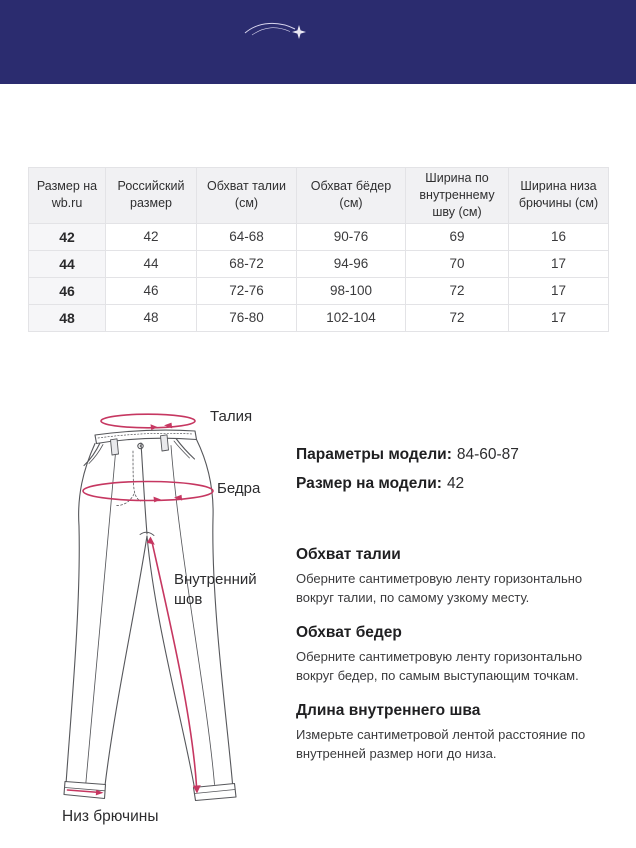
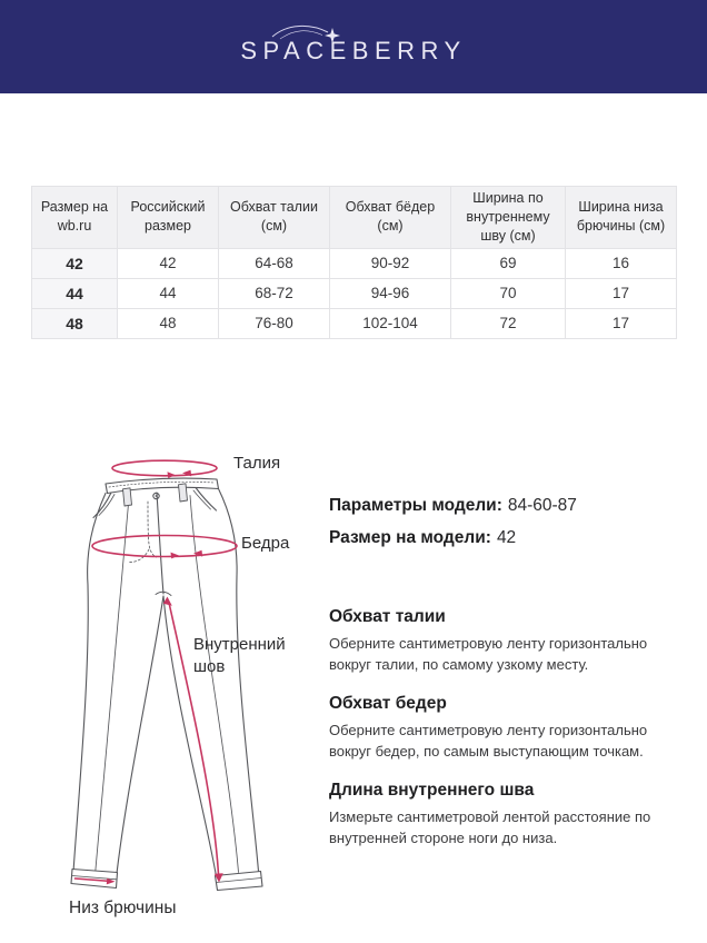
+ SPACEBERRY
  Размер на wb.ru	Российский размер	Обхват талии (см)	Обхват бёдер (см)	Ширина по внутреннему шву (см)	Ширина низа брючины (см)
- 42	42	64-68	90-76	69	16
+ 42	42	64-68	90-92	69	16
  44	44	68-72	94-96	70	17
- 46	46	72-76	98-100	72	17
  48	48	76-80	102-104	72	17
  Талия
  Бедра
  Внутренний шов
  Низ брючины
  Параметры модели: 84-60-87
  Размер на модели: 42
  Обхват талии
  Оберните сантиметровую ленту горизонтально вокруг талии, по самому узкому месту.
  Обхват бедер
  Оберните сантиметровую ленту горизонтально вокруг бедер, по самым выступающим точкам.
  Длина внутреннего шва
- Измерьте сантиметровой лентой расстояние по внутренней размер ноги до низа.
+ Измерьте сантиметровой лентой расстояние по внутренней стороне ноги до низа.
